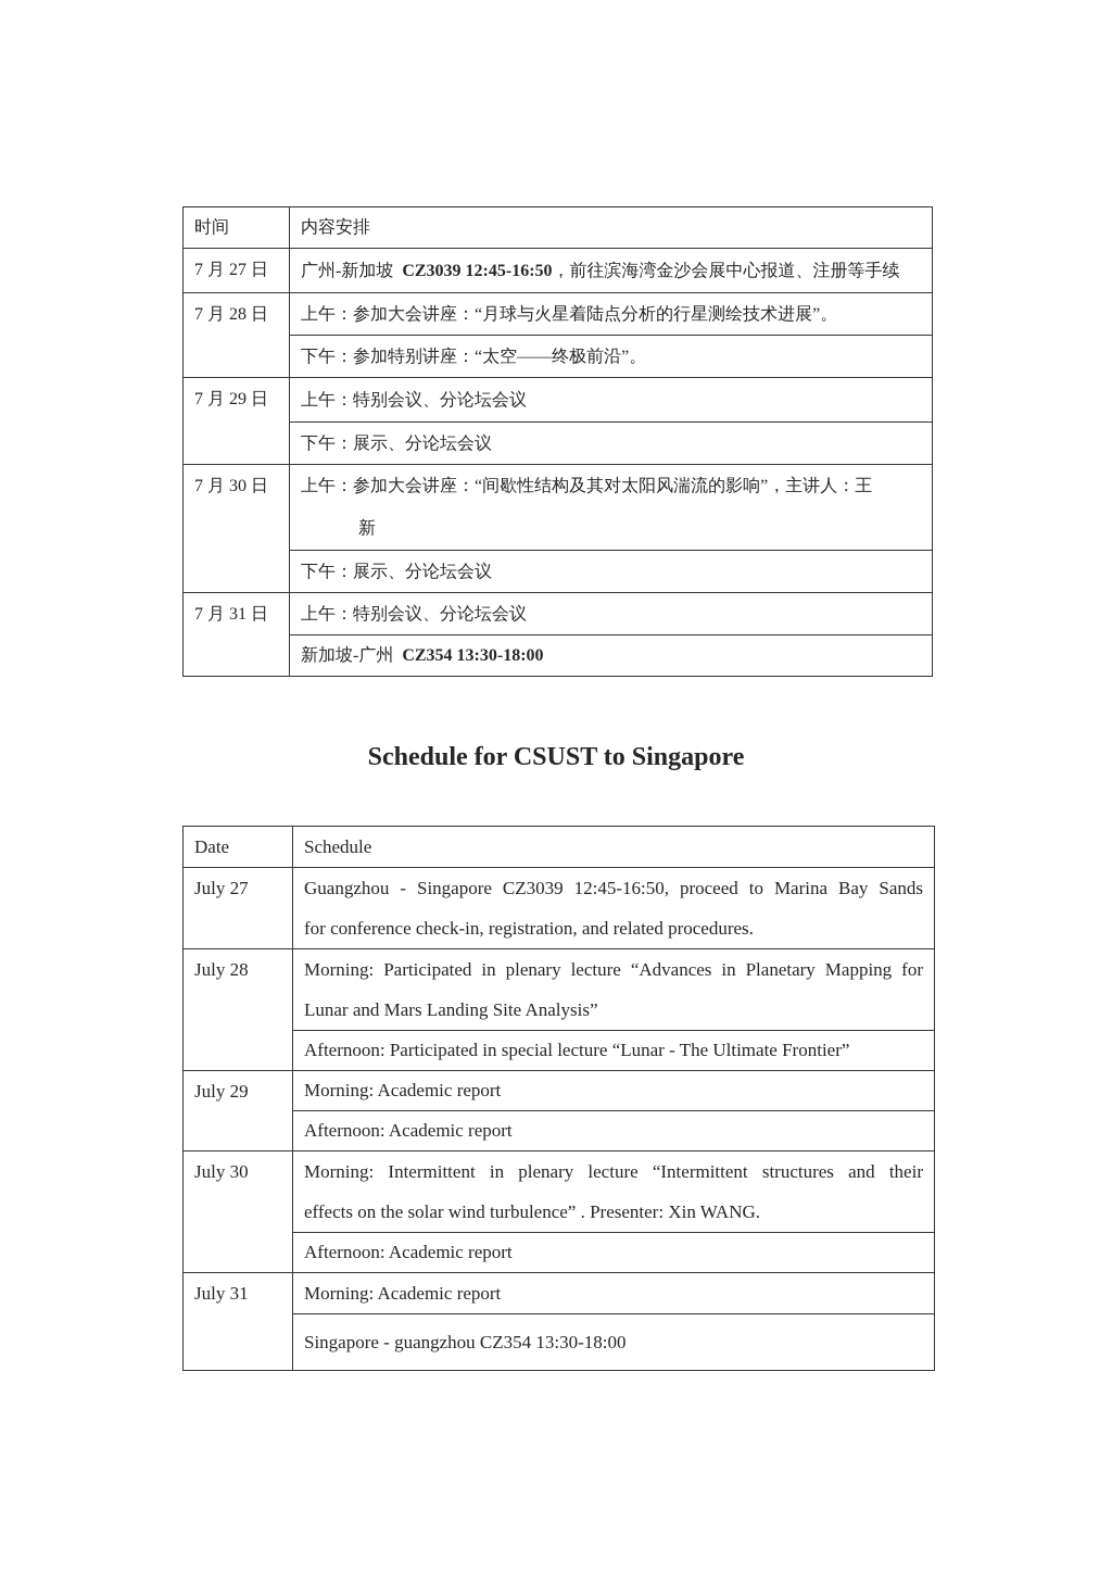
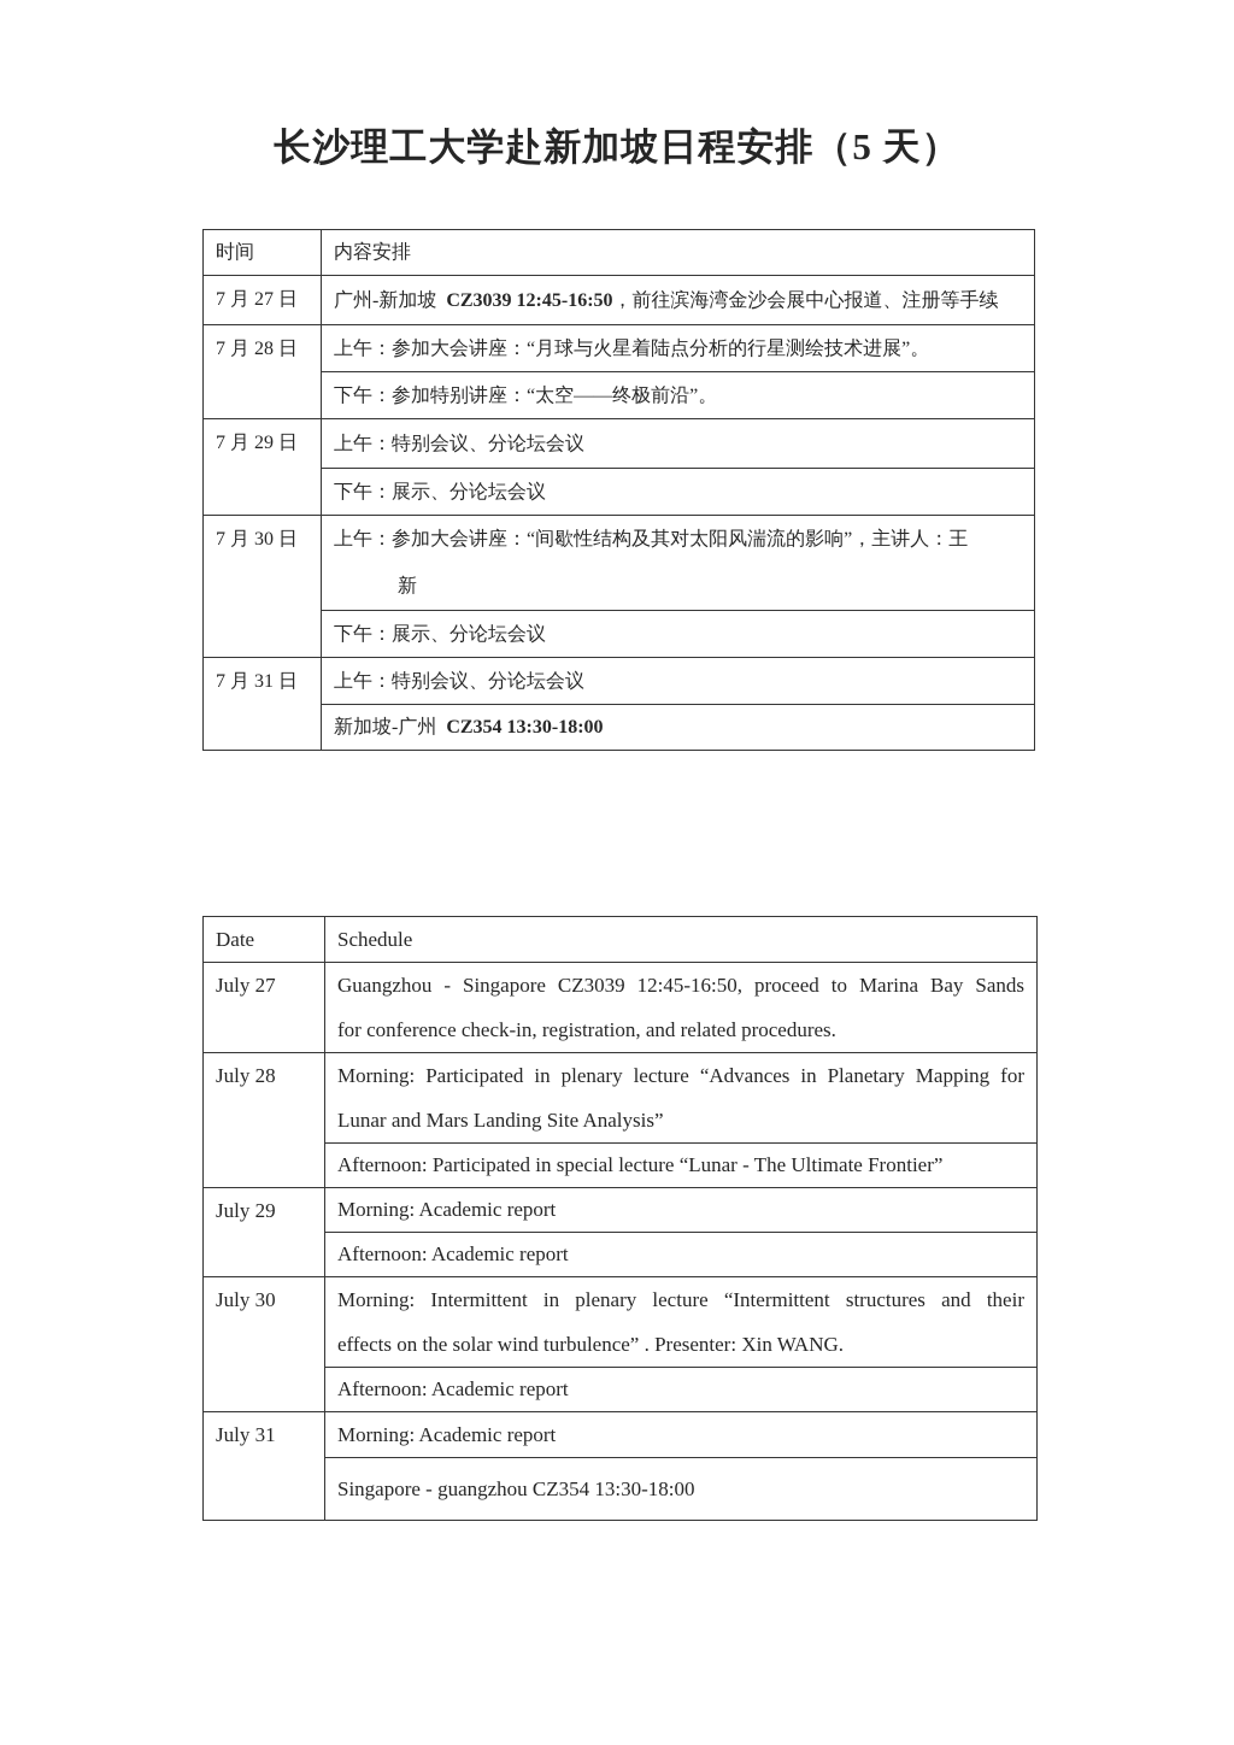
+ 长沙理工大学赴新加坡日程安排（5 天）
  时间	内容安排
  7 月 27 日	广州-新加坡 CZ3039 12:45-16:50，前往滨海湾金沙会展中心报道、注册等手续
  7 月 28 日	上午：参加大会讲座：“月球与火星着陆点分析的行星测绘技术进展”。
  下午：参加特别讲座：“太空——终极前沿”。
  7 月 29 日	上午：特别会议、分论坛会议
  下午：展示、分论坛会议
  7 月 30 日	上午：参加大会讲座：“间歇性结构及其对太阳风湍流的影响”，主讲人：王 新
  下午：展示、分论坛会议
  7 月 31 日	上午：特别会议、分论坛会议
  新加坡-广州 CZ354 13:30-18:00
- Schedule for CSUST to Singapore
  Date	Schedule
  July 27	Guangzhou - Singapore CZ3039 12:45-16:50, proceed to Marina Bay Sands for conference check-in, registration, and related procedures.
  July 28	Morning: Participated in plenary lecture “Advances in Planetary Mapping for Lunar and Mars Landing Site Analysis”
  Afternoon: Participated in special lecture “Lunar - The Ultimate Frontier”
  July 29	Morning: Academic report
  Afternoon: Academic report
  July 30	Morning: Intermittent in plenary lecture “Intermittent structures and their effects on the solar wind turbulence” . Presenter: Xin WANG.
  Afternoon: Academic report
  July 31	Morning: Academic report
  Singapore - guangzhou CZ354 13:30-18:00
